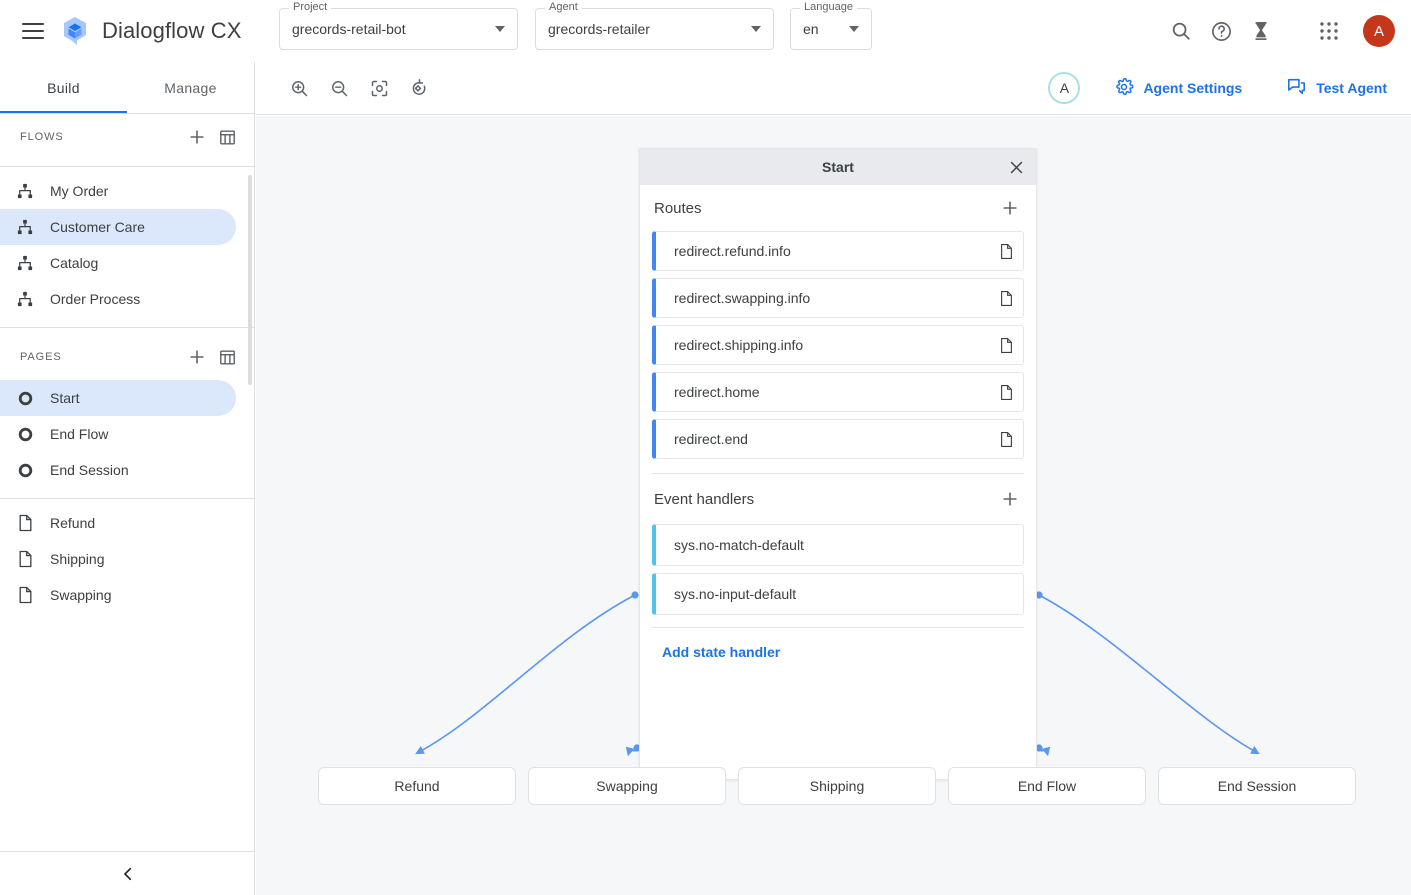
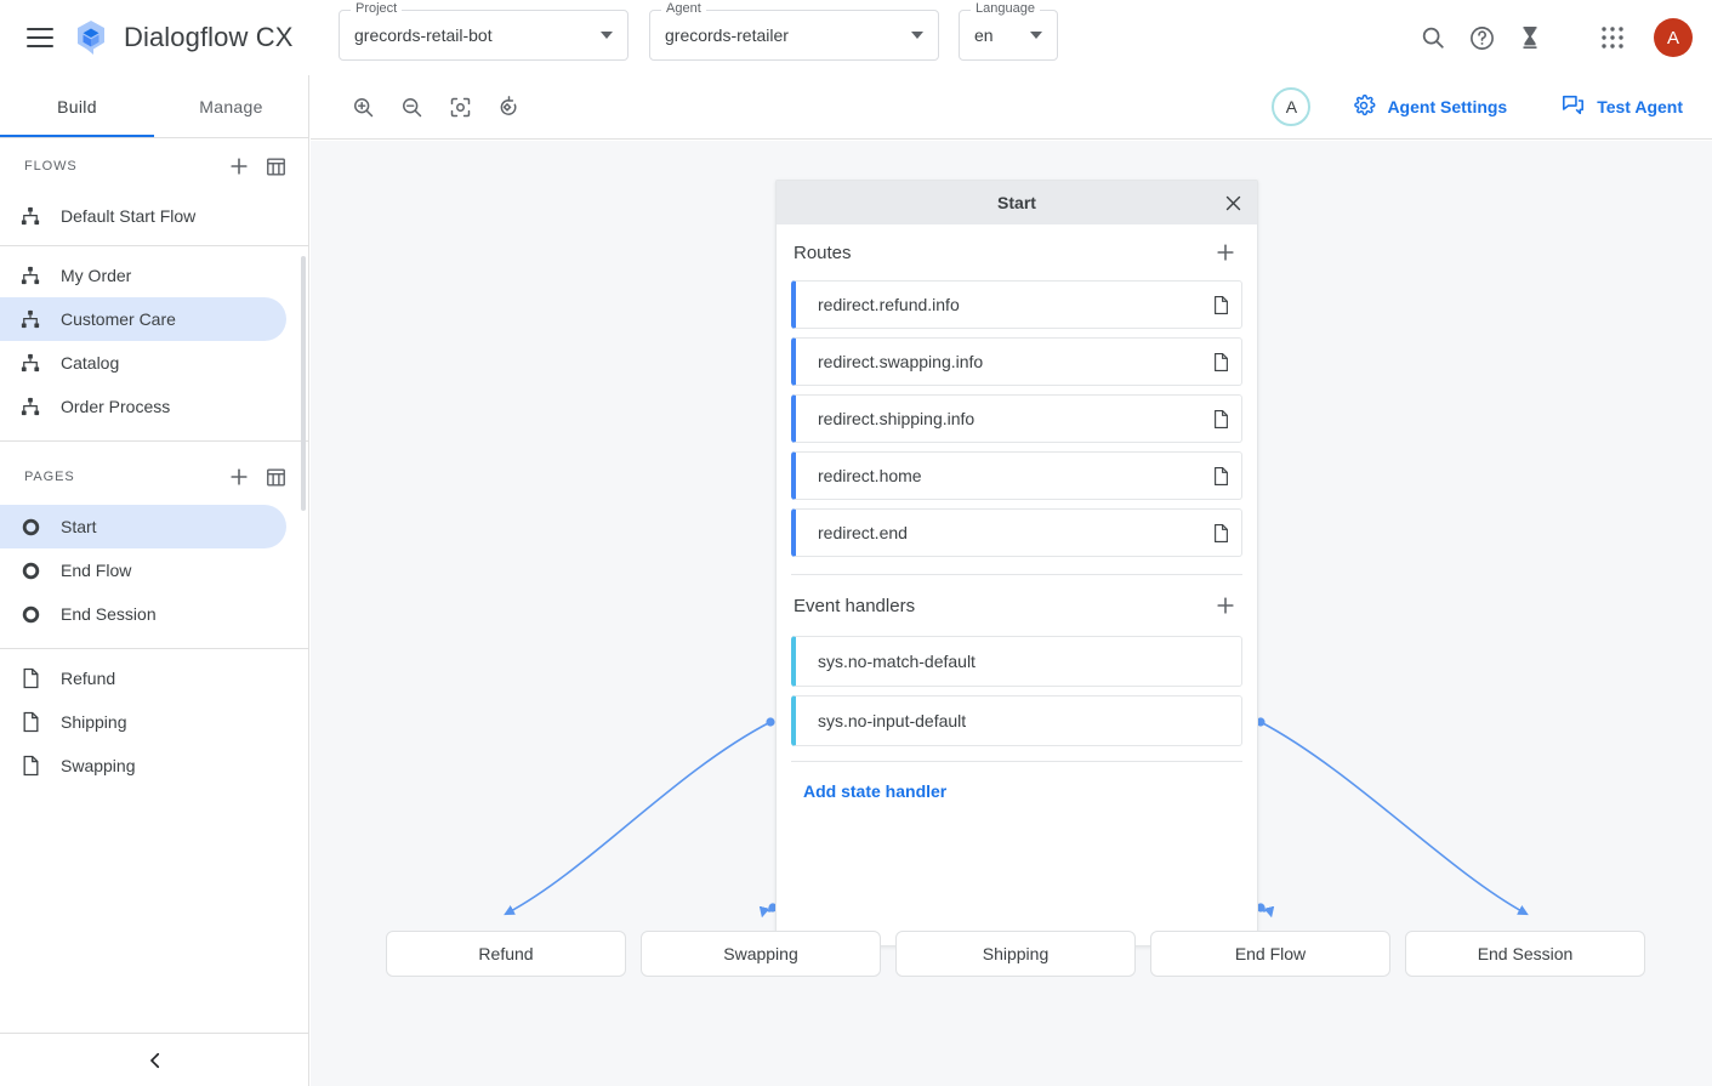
  Dialogflow CX
  Project
  grecords-retail-bot
  Agent
  grecords-retailer
  Language
  en
  A
  Build
  Manage
  FLOWS
+ Default Start Flow
  My Order
  Customer Care
  Catalog
  Order Process
  PAGES
  Start
  End Flow
  End Session
  Refund
  Shipping
  Swapping
  A
  Agent Settings
  Test Agent
  Start
  Routes
  redirect.refund.info
  redirect.swapping.info
  redirect.shipping.info
  redirect.home
  redirect.end
  Event handlers
  sys.no-match-default
  sys.no-input-default
  Add state handler
  Refund
  Swapping
  Shipping
  End Flow
  End Session
